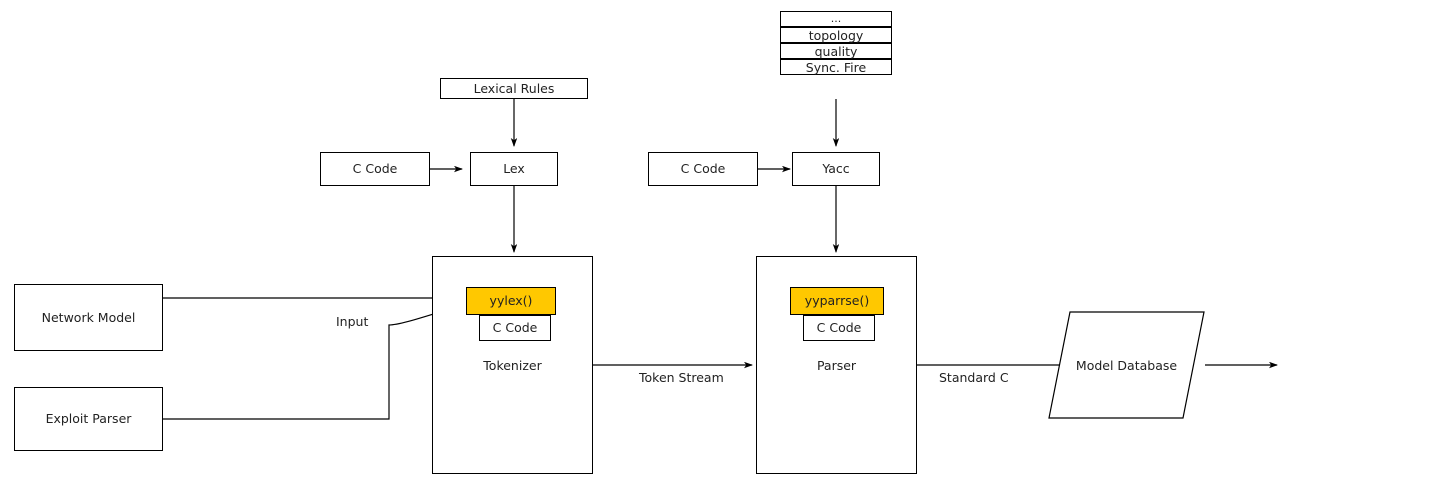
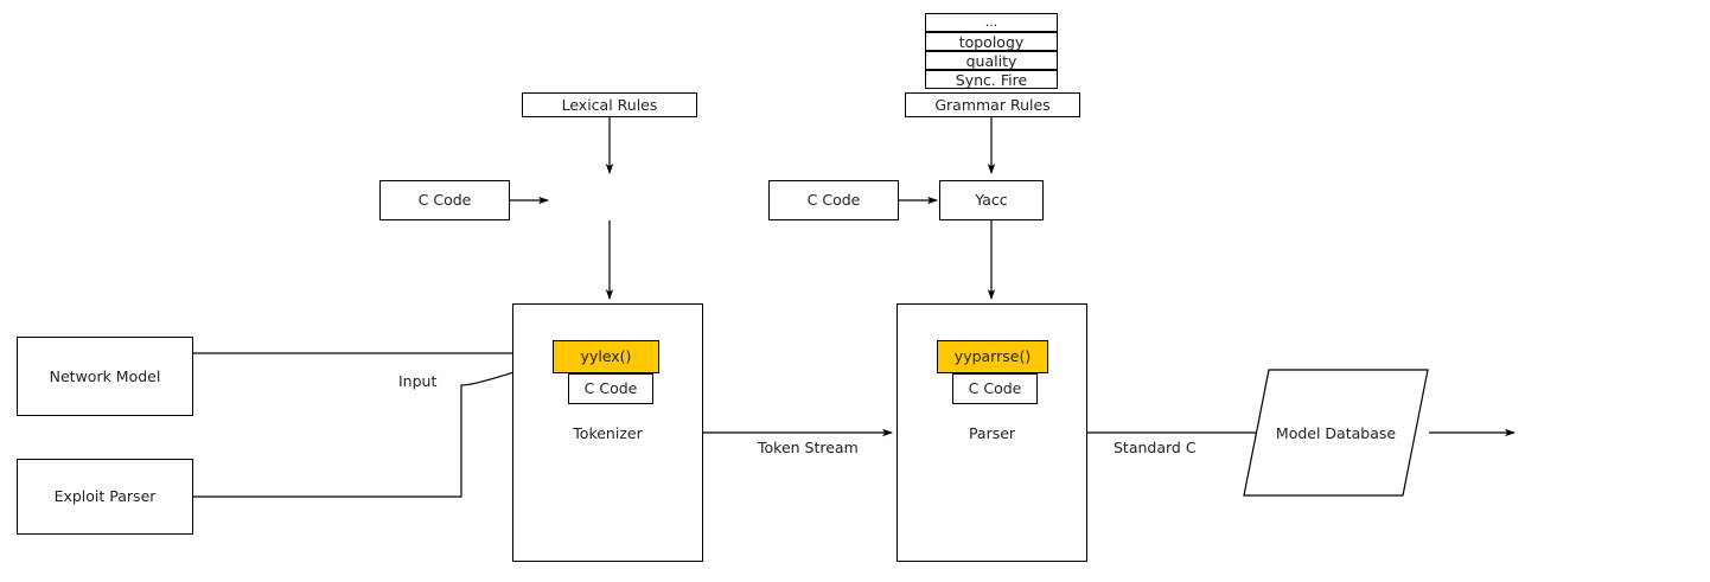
  ...
  topology
  quality
  Sync. Fire
  Lexical Rules
+ Grammar Rules
  C Code
  C Code
- Lex
  Yacc
  yylex()
  C Code
  Tokenizer
  yyparrse()
  C Code
  Parser
  Network Model
  Exploit Parser
  Model Database
  Input
  Token Stream
  Standard C
